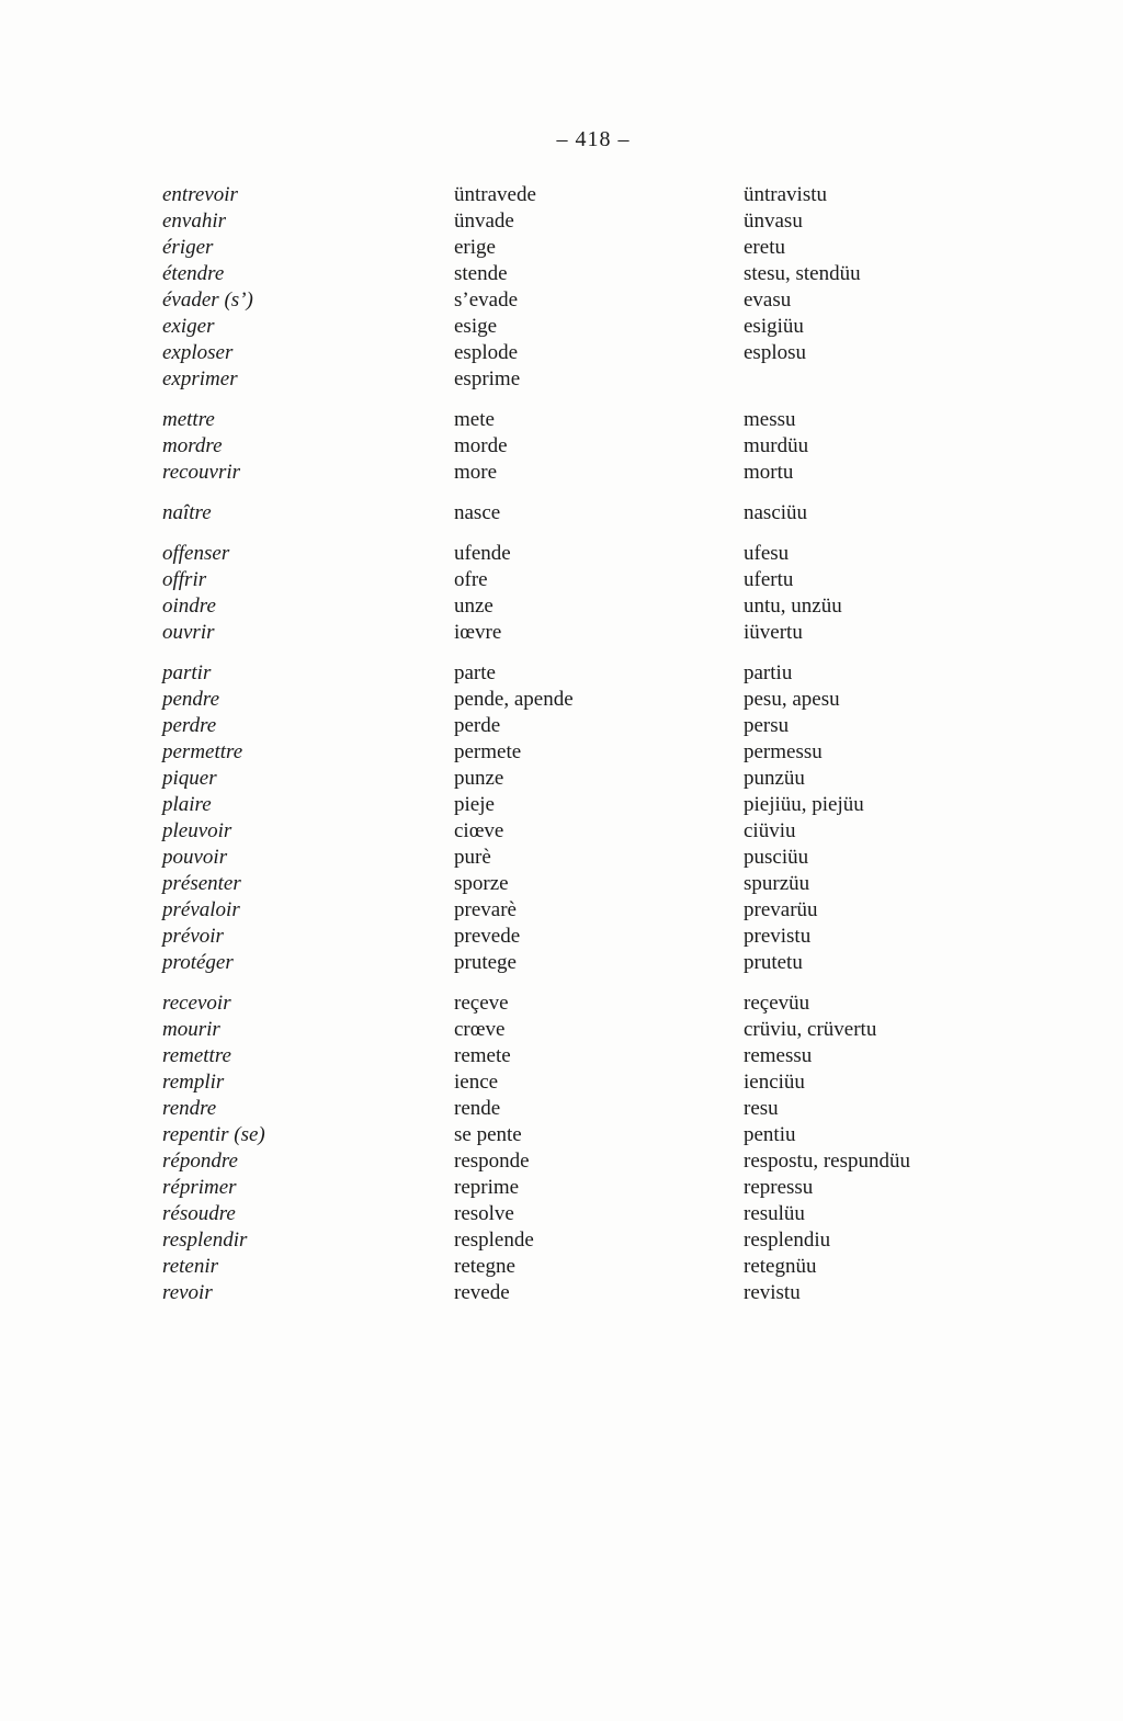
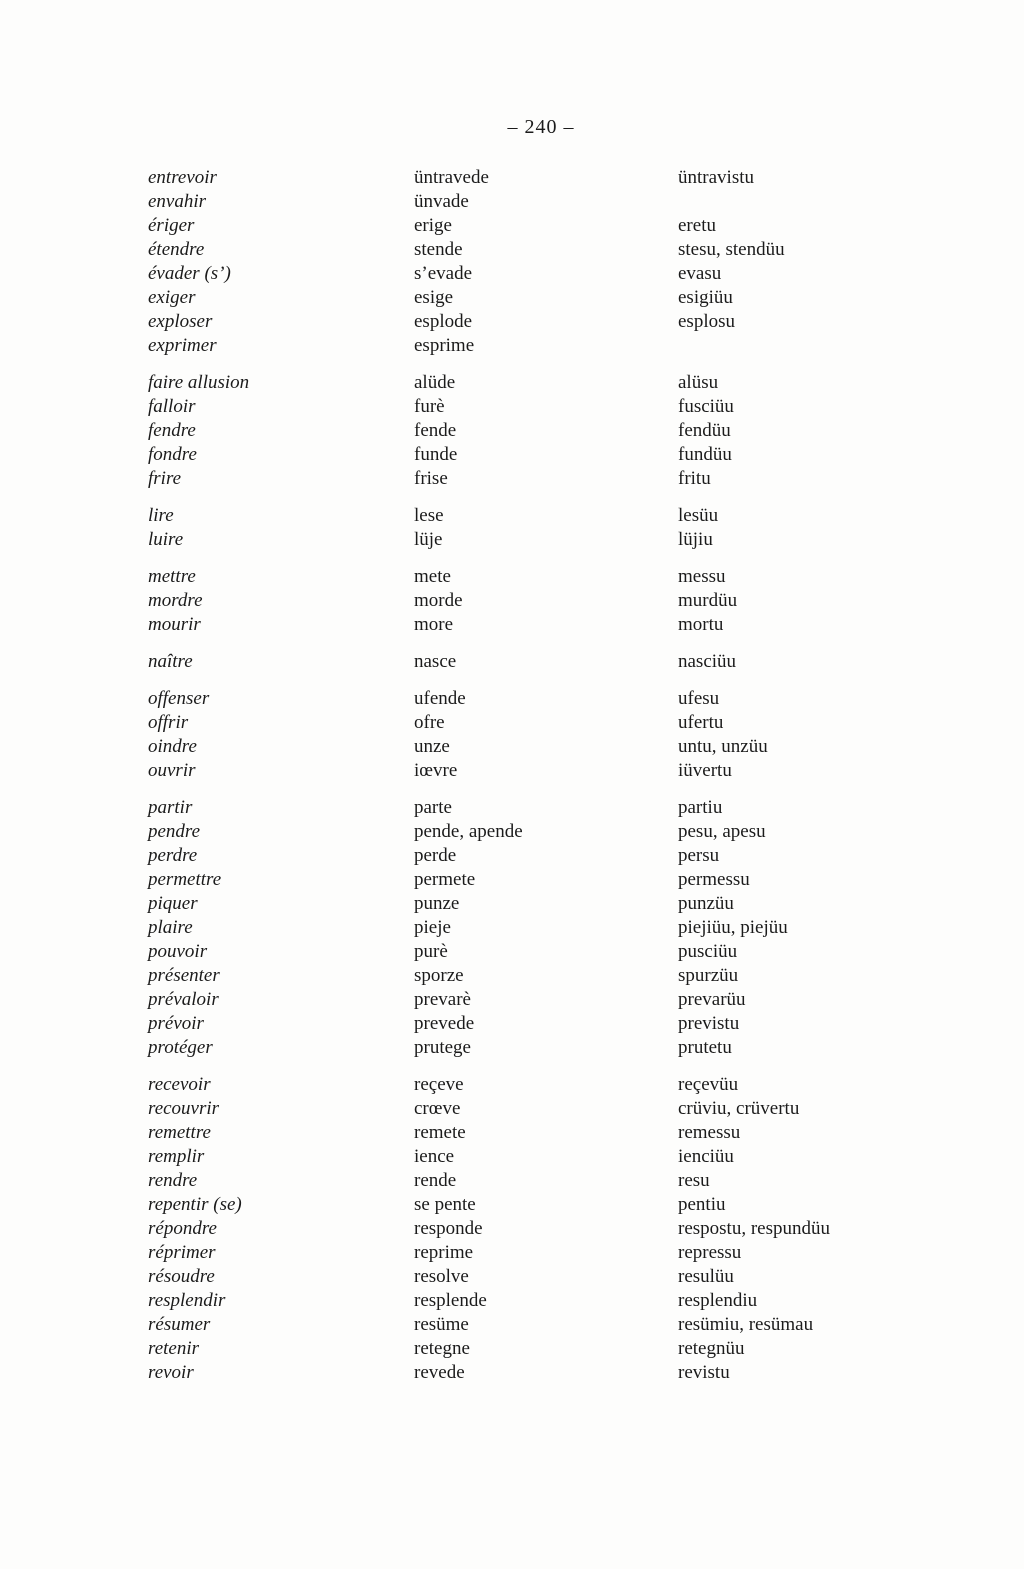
- – 418 –
+ – 240 –
  entrevoir
  üntravede
  üntravistu
  envahir
  ünvade
- ünvasu
  ériger
  erige
  eretu
  étendre
  stende
  stesu, stendüu
  évader (s’)
  s’evade
  evasu
  exiger
  esige
  esigiüu
  exploser
  esplode
  esplosu
  exprimer
  esprime
+ faire allusion
+ alüde
+ alüsu
+ falloir
+ furè
+ fusciüu
+ fendre
+ fende
+ fendüu
+ fondre
+ funde
+ fundüu
+ frire
+ frise
+ fritu
+ lire
+ lese
+ lesüu
+ luire
+ lüje
+ lüjiu
  mettre
  mete
  messu
  mordre
  morde
  murdüu
- recouvrir
+ mourir
  more
  mortu
  naître
  nasce
  nasciüu
  offenser
  ufende
  ufesu
  offrir
  ofre
  ufertu
  oindre
  unze
  untu, unzüu
  ouvrir
  iœvre
  iüvertu
  partir
  parte
  partiu
  pendre
  pende, apende
  pesu, apesu
  perdre
  perde
  persu
  permettre
  permete
  permessu
  piquer
  punze
  punzüu
  plaire
  pieje
  piejiüu, piejüu
- pleuvoir
- ciœve
- ciüviu
  pouvoir
  purè
  pusciüu
  présenter
  sporze
  spurzüu
  prévaloir
  prevarè
  prevarüu
  prévoir
  prevede
  previstu
  protéger
  prutege
  prutetu
  recevoir
  reçeve
  reçevüu
- mourir
+ recouvrir
  crœve
  crüviu, crüvertu
  remettre
  remete
  remessu
  remplir
  ience
  ienciüu
  rendre
  rende
  resu
  repentir (se)
  se pente
  pentiu
  répondre
  responde
  respostu, respundüu
  réprimer
  reprime
  repressu
  résoudre
  resolve
  resulüu
  resplendir
  resplende
  resplendiu
+ résumer
+ resüme
+ resümiu, resümau
  retenir
  retegne
  retegnüu
  revoir
  revede
  revistu
